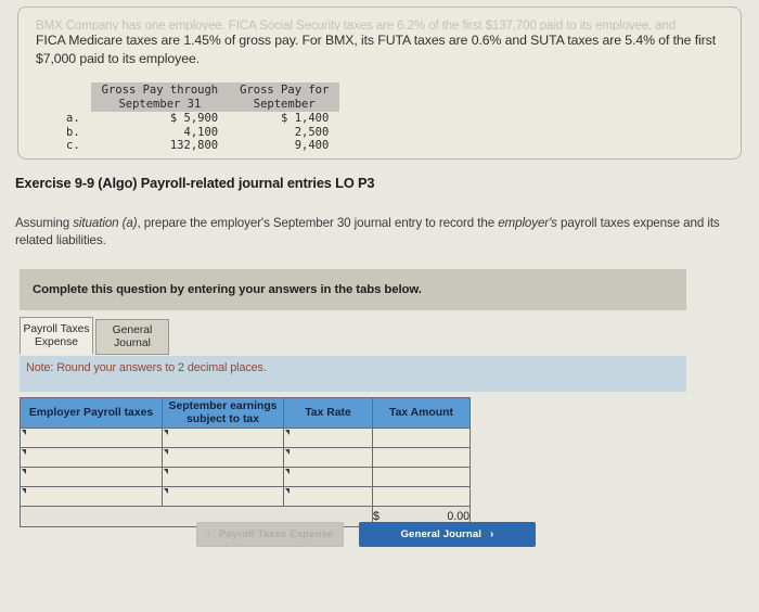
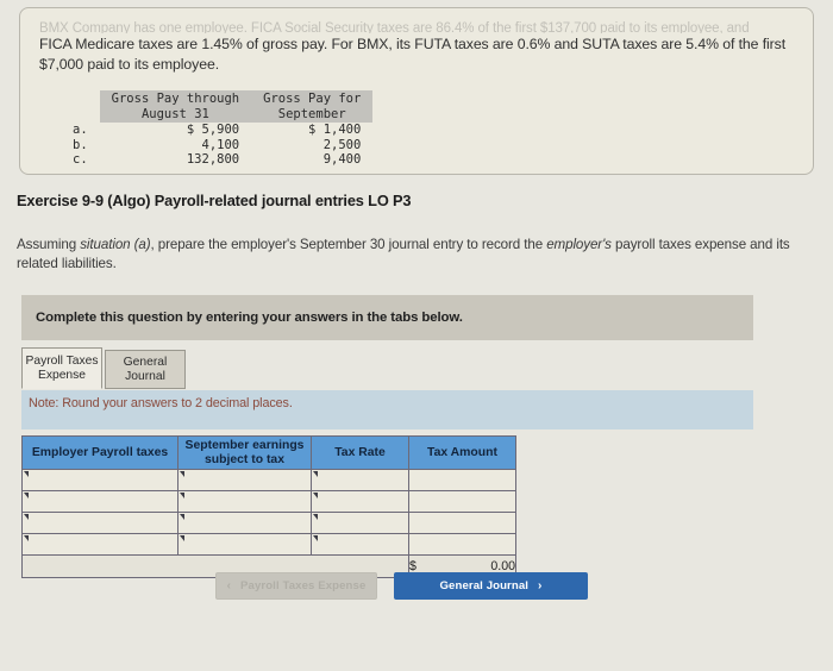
- BMX Company has one employee. FICA Social Security taxes are 6.2% of the first $137,700 paid to its employee, and
+ BMX Company has one employee. FICA Social Security taxes are 86.4% of the first $137,700 paid to its employee, and
  FICA Medicare taxes are 1.45% of gross pay. For BMX, its FUTA taxes are 0.6% and SUTA taxes are 5.4% of the first $7,000 paid to its employee.
- 	Gross Pay through September 31	Gross Pay for September
+ 	Gross Pay through August 31	Gross Pay for September
  a.	$ 5,900	$ 1,400
  b.	4,100	2,500
  c.	132,800	9,400
  Exercise 9-9 (Algo) Payroll-related journal entries LO P3
  Assuming situation (a), prepare the employer's September 30 journal entry to record the employer's payroll taxes expense and its related liabilities.
  Complete this question by entering your answers in the tabs below.
  Payroll Taxes
  Expense
  General
  Journal
  Note: Round your answers to 2 decimal places.
  Employer Payroll taxes	September earnings subject to tax	Tax Rate	Tax Amount
  	$ 0.00
  General Journal
  ›
